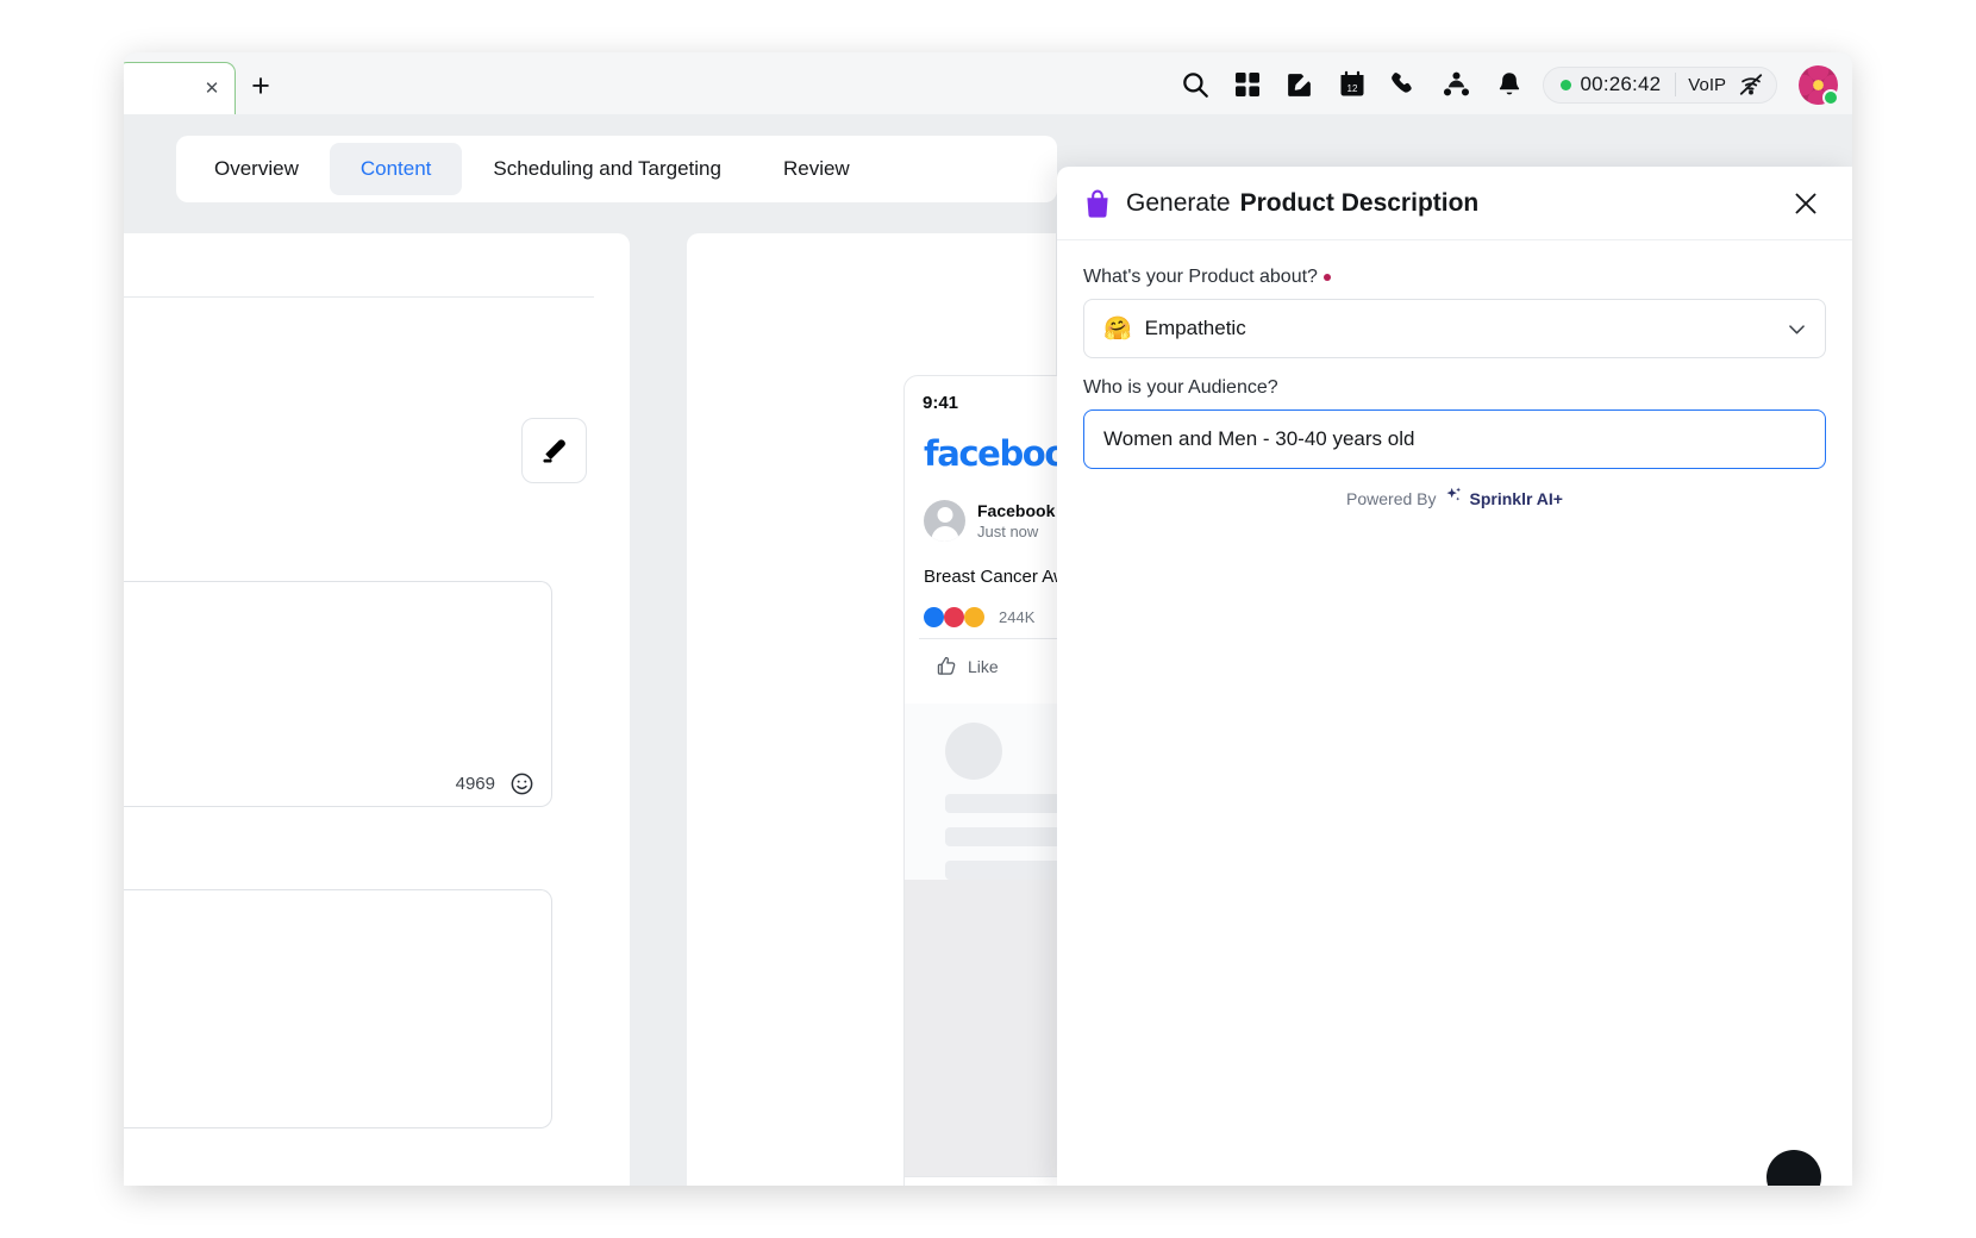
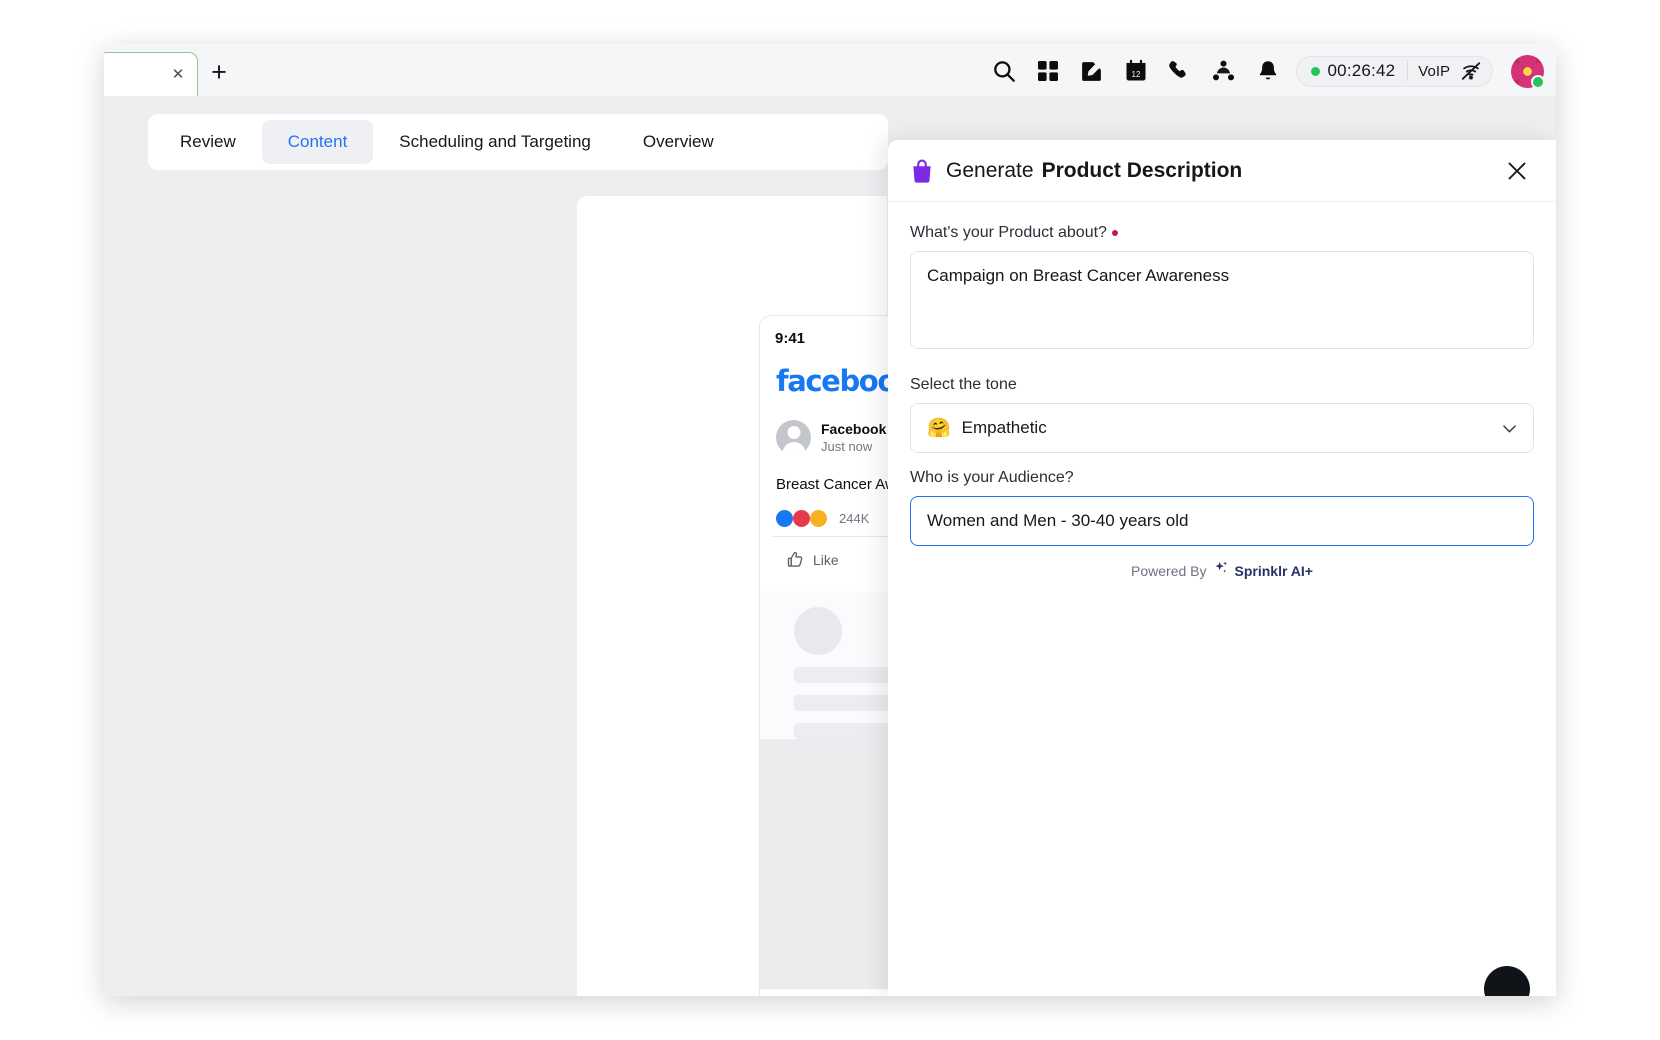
  ✕
  +
  12
  00:26:42
  VoIP
- Overview
+ Review
  Content
  Scheduling and Targeting
- Review
+ Overview
- 4969
  9:41
  faceboo
  Facebook
  Just now
  244K
  Like
  Generate
  Product Description
  What's your Product about?
+ Campaign on Breast Cancer Awareness
+ Select the tone
  🤗
  Empathetic
  Who is your Audience?
  Women and Men - 30-40 years old
  Powered By
  Sprinklr AI+
